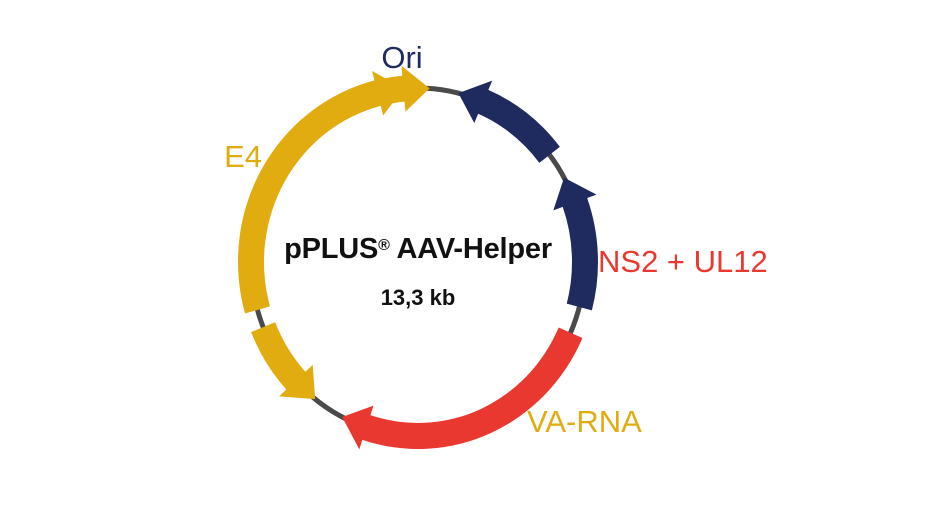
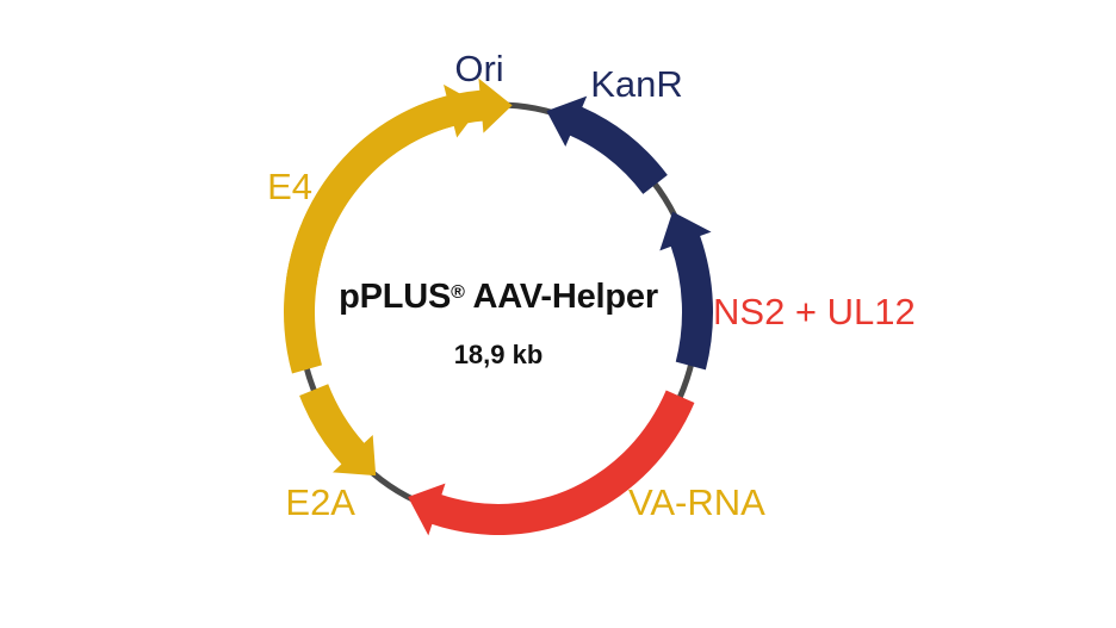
  Ori
+ KanR
  NS2 + UL12
  VA-RNA
+ E2A
  E4
  pPLUS® AAV-Helper
- 13,3 kb
+ 18,9 kb
